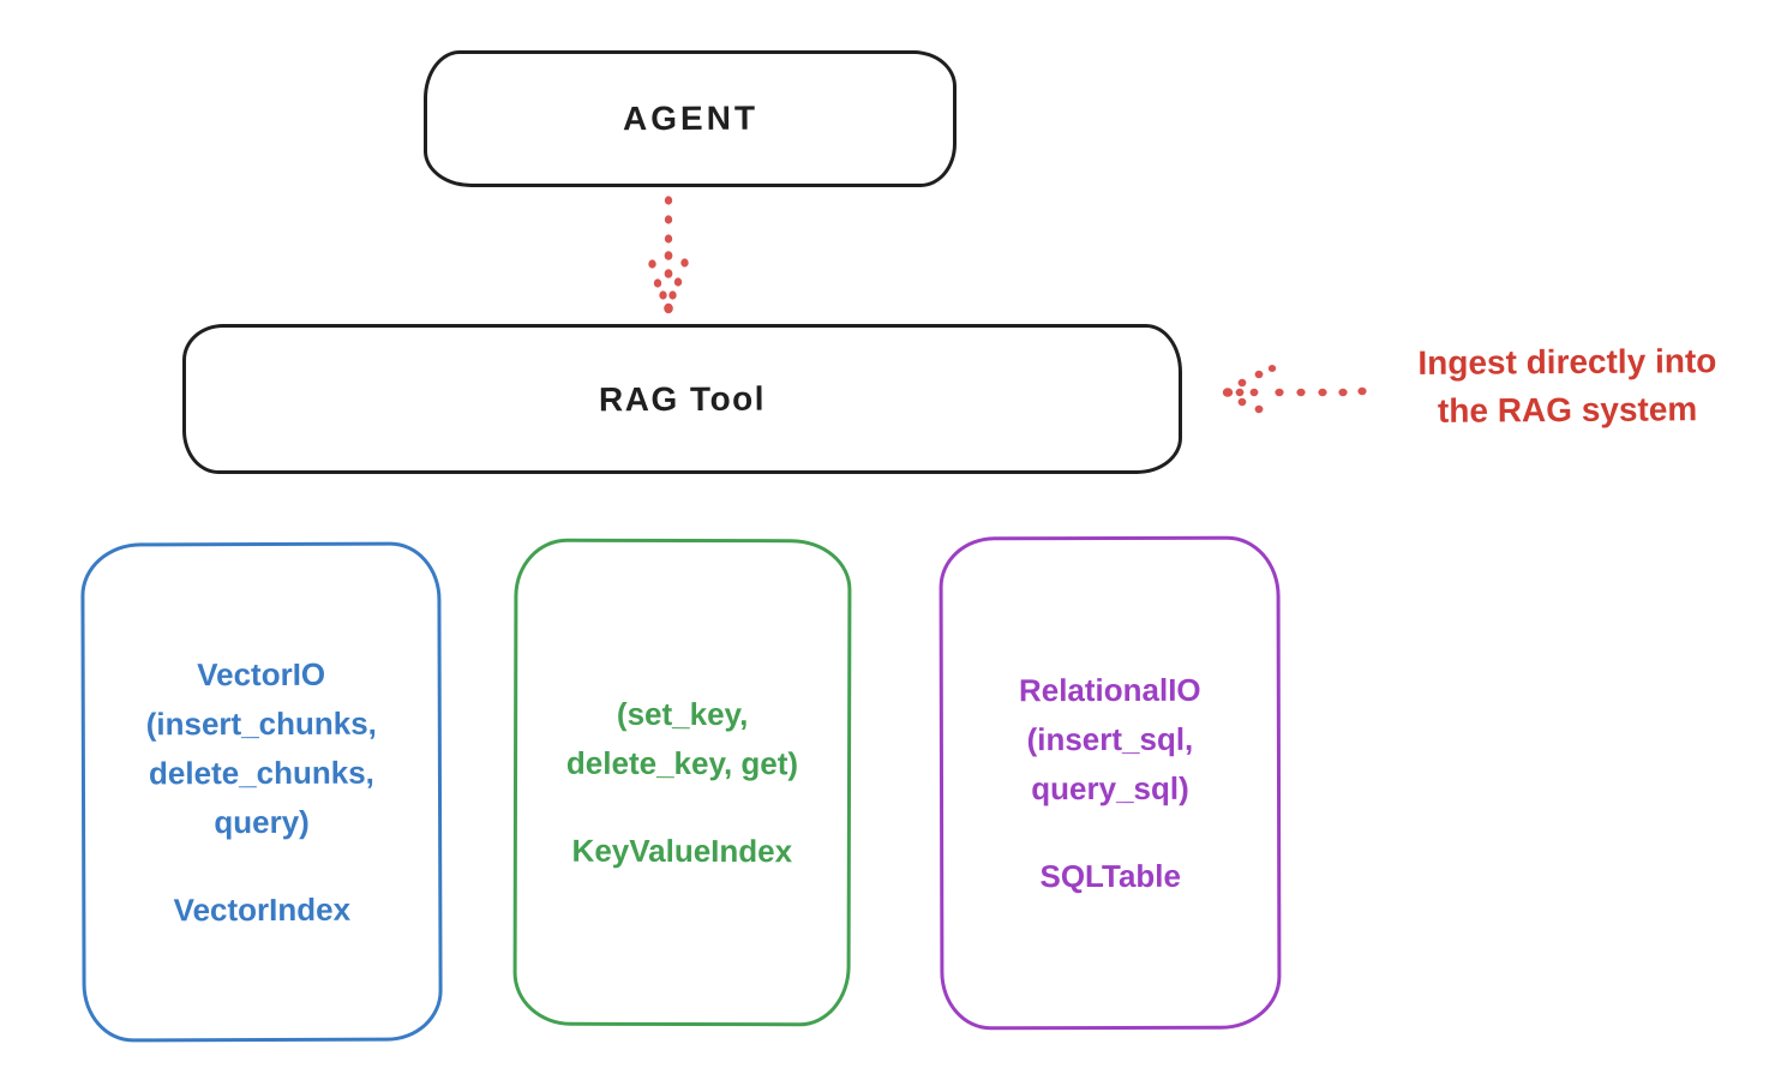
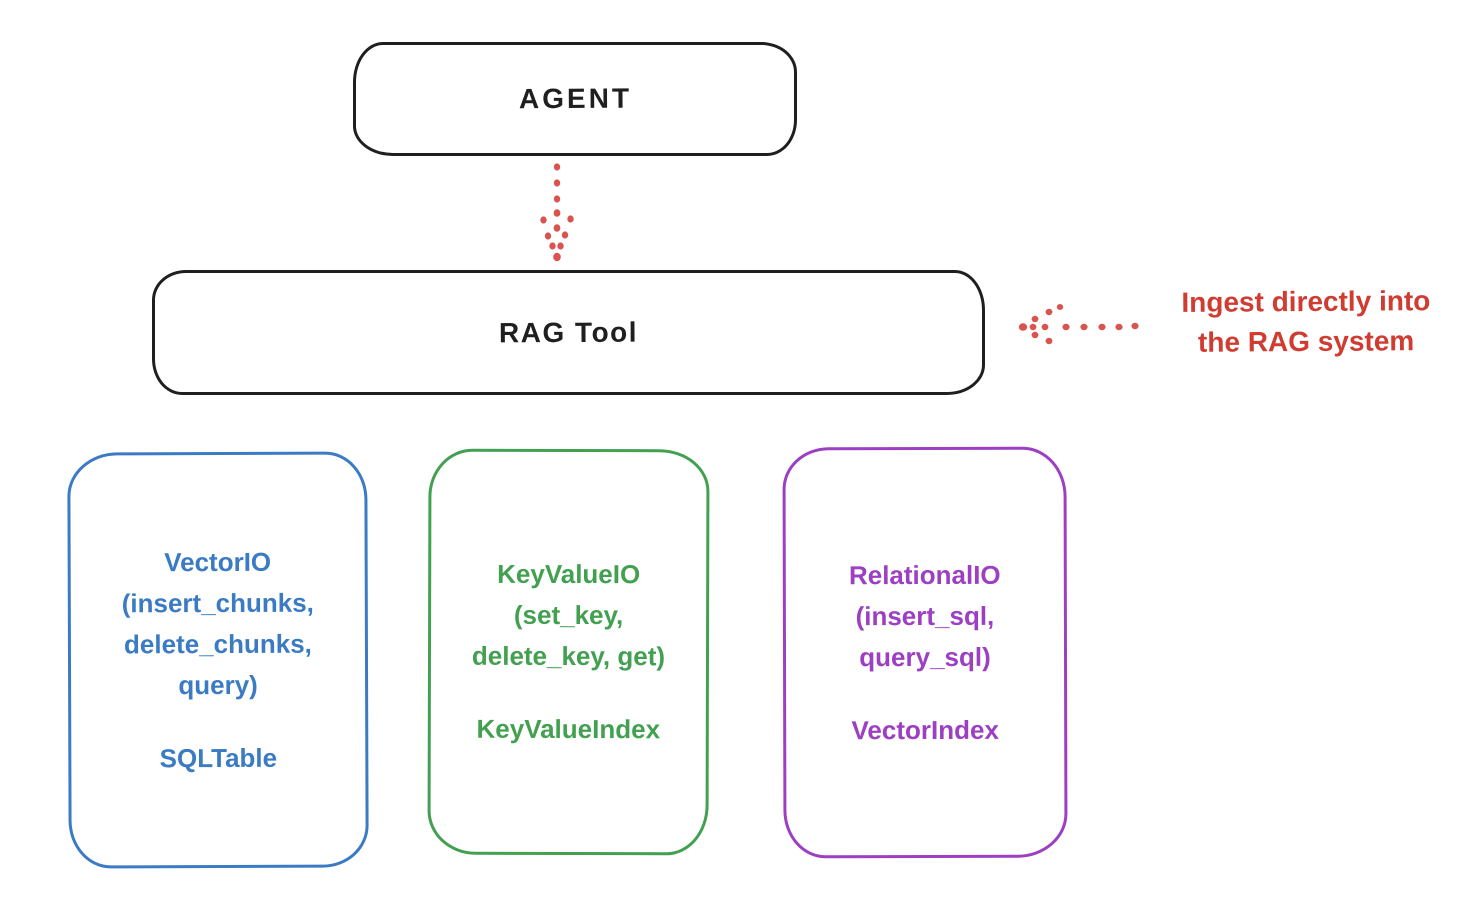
  AGENT
  RAG Tool
  Ingest directly into
  the RAG system
  VectorIO
  (insert_chunks,
  delete_chunks,
  query)
- VectorIndex
+ SQLTable
+ KeyValueIO
  (set_key,
  delete_key, get)
  KeyValueIndex
  RelationalIO
  (insert_sql,
  query_sql)
- SQLTable
+ VectorIndex
